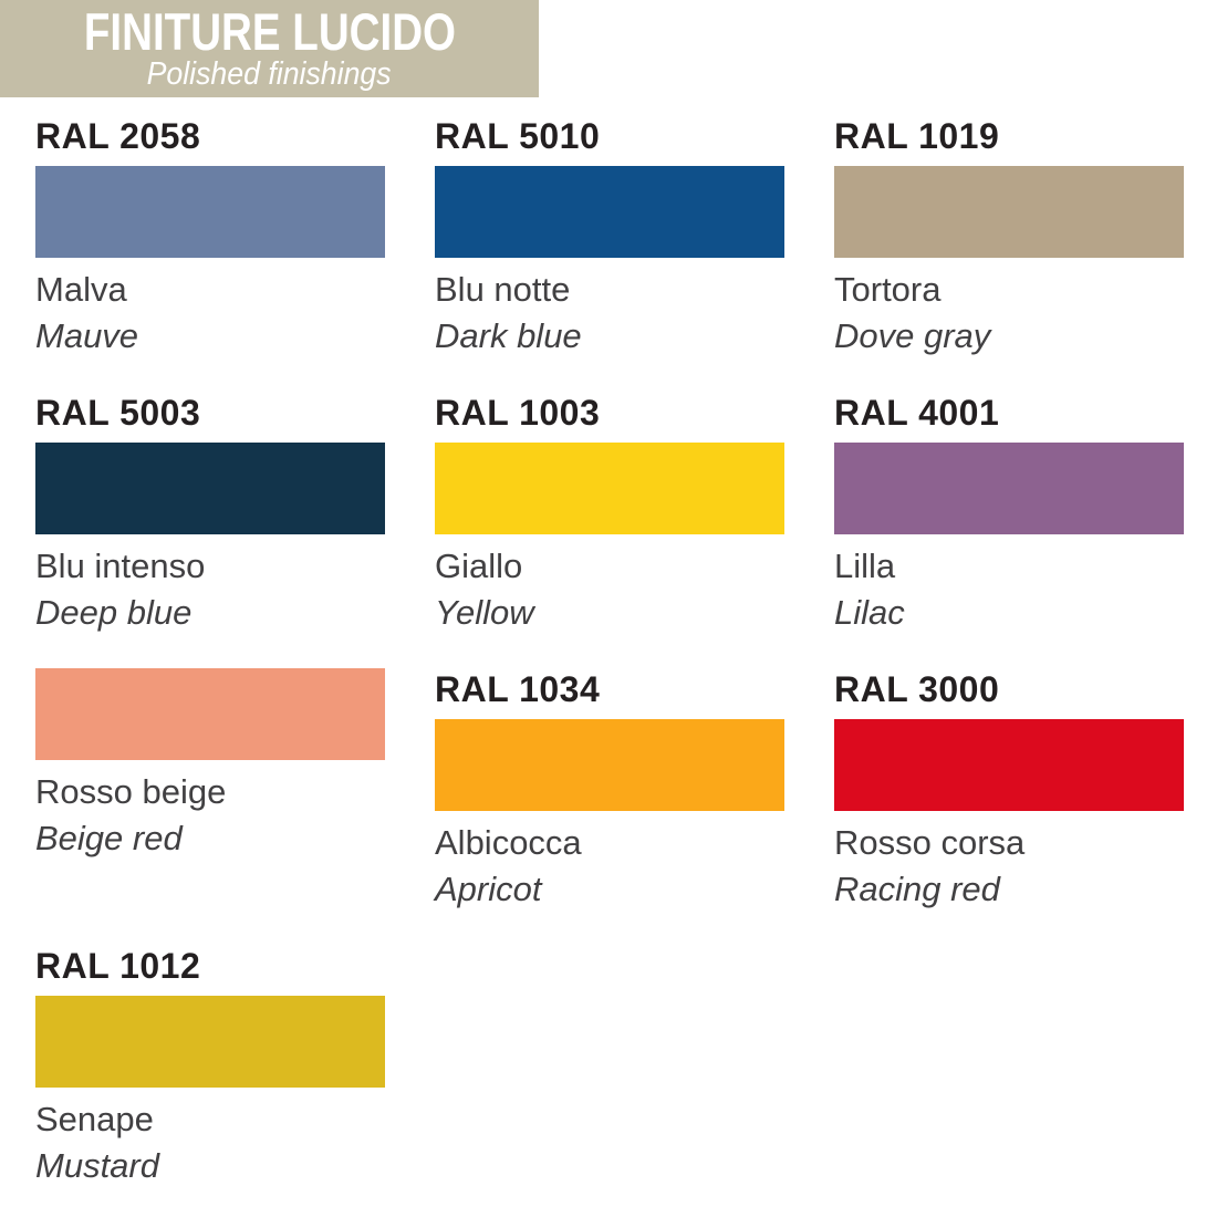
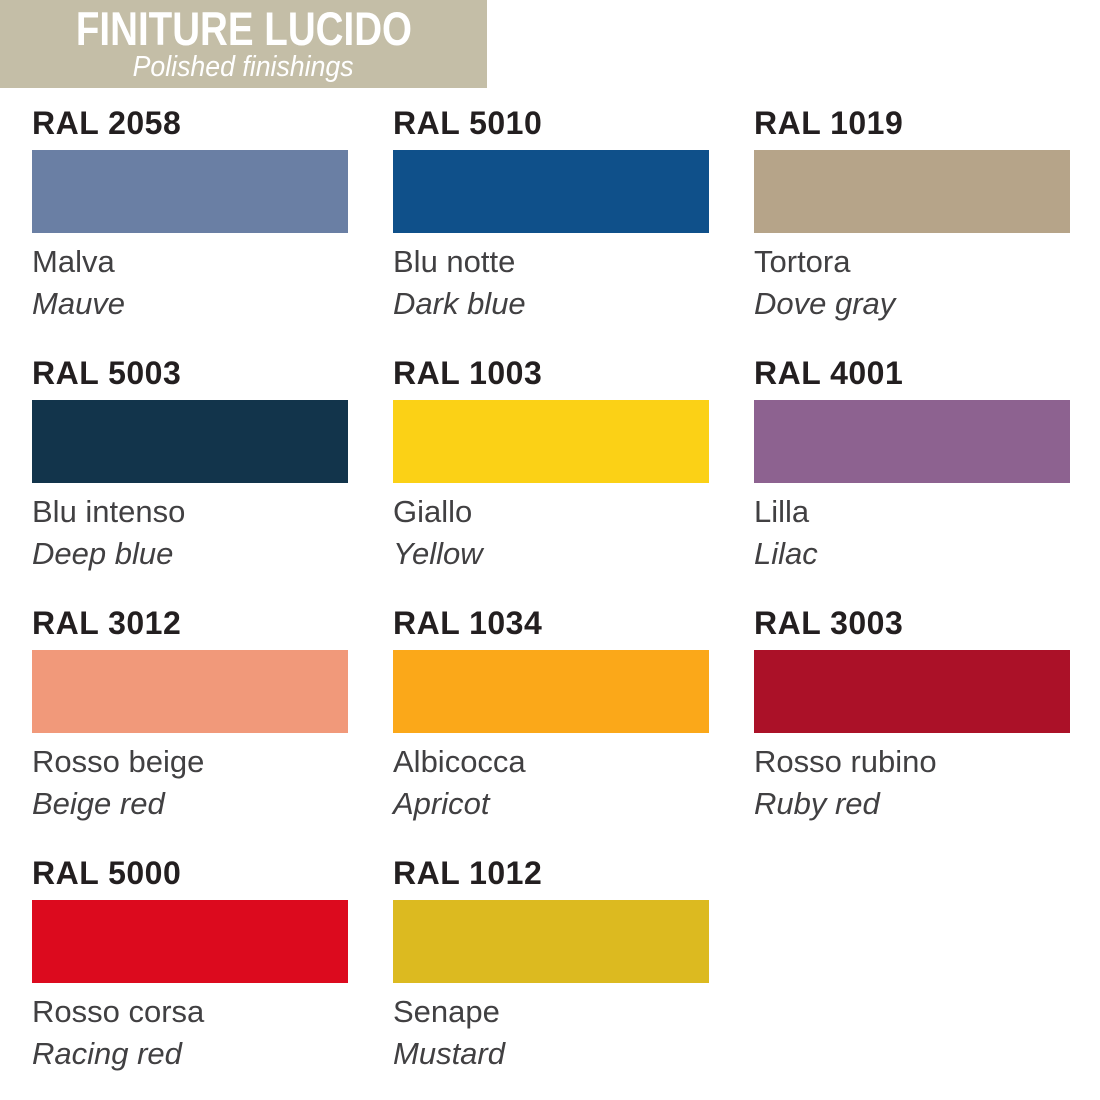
  FINITURE LUCIDO
  Polished finishings
  RAL 2058
  Malva
  Mauve
  RAL 5010
  Blu notte
  Dark blue
  RAL 1019
  Tortora
  Dove gray
  RAL 5003
  Blu intenso
  Deep blue
  RAL 1003
  Giallo
  Yellow
  RAL 4001
  Lilla
  Lilac
+ RAL 3012
  Rosso beige
  Beige red
  RAL 1034
  Albicocca
  Apricot
+ RAL 3003
+ Rosso rubino
+ Ruby red
- RAL 3000
+ RAL 5000
  Rosso corsa
  Racing red
  RAL 1012
  Senape
  Mustard
